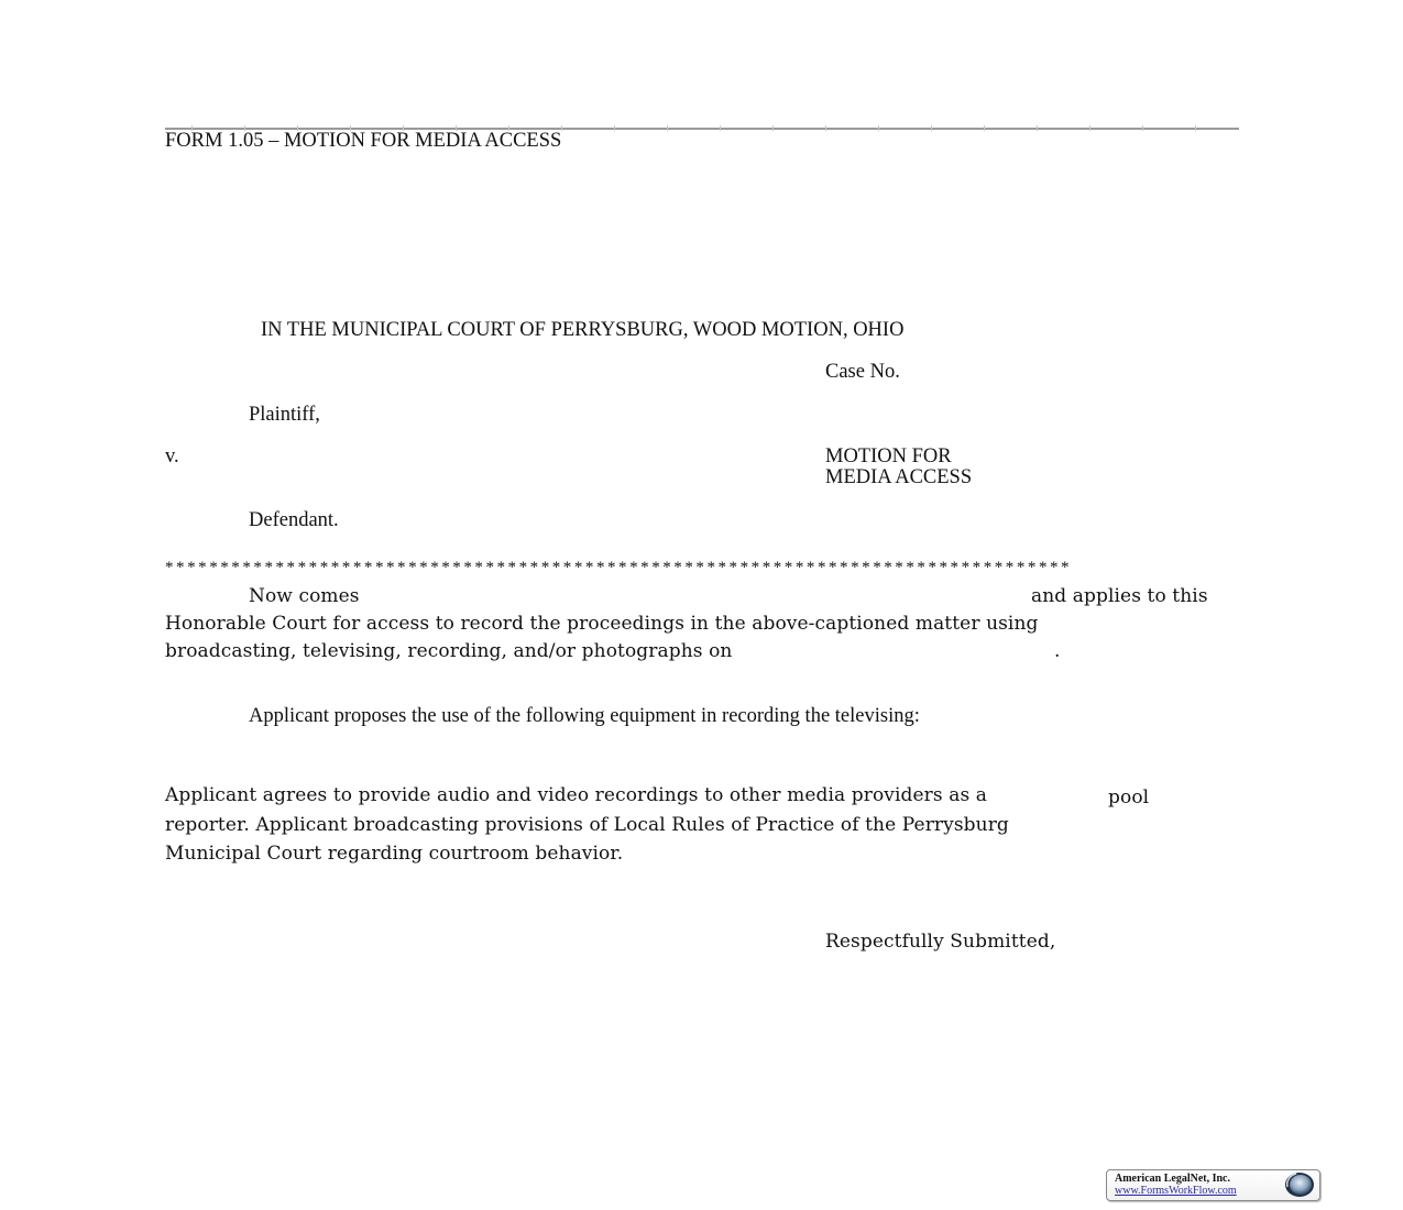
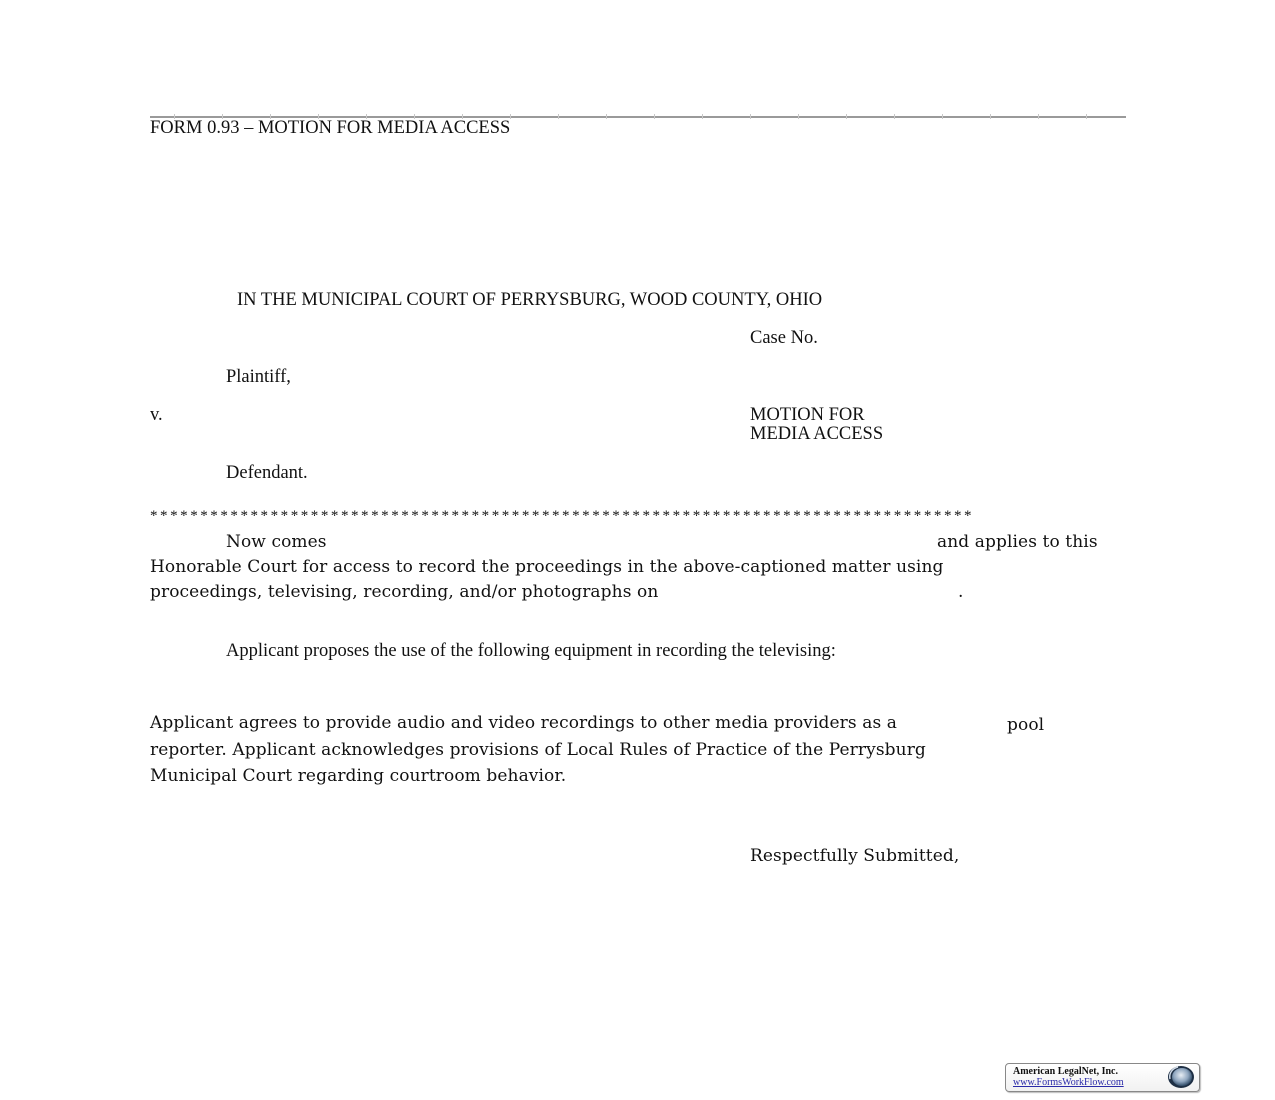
- FORM 1.05 – MOTION FOR MEDIA ACCESS
+ FORM 0.93 – MOTION FOR MEDIA ACCESS
- IN THE MUNICIPAL COURT OF PERRYSBURG, WOOD MOTION, OHIO
+ IN THE MUNICIPAL COURT OF PERRYSBURG, WOOD COUNTY, OHIO
  Case No.
  Plaintiff,
  v.
  MOTION FOR
  MEDIA ACCESS
  Defendant.
  **********************************************************************************
  Now comes
  and applies to this
  Honorable Court for access to record the proceedings in the above-captioned matter using
- broadcasting, televising, recording, and/or photographs on
+ proceedings, televising, recording, and/or photographs on
  .
  Applicant proposes the use of the following equipment in recording the televising:
  Applicant agrees to provide audio and video recordings to other media providers as a
  pool
- reporter. Applicant broadcasting provisions of Local Rules of Practice of the Perrysburg
+ reporter. Applicant acknowledges provisions of Local Rules of Practice of the Perrysburg
  Municipal Court regarding courtroom behavior.
  Respectfully Submitted,
  American LegalNet, Inc.
  www.FormsWorkFlow.com
